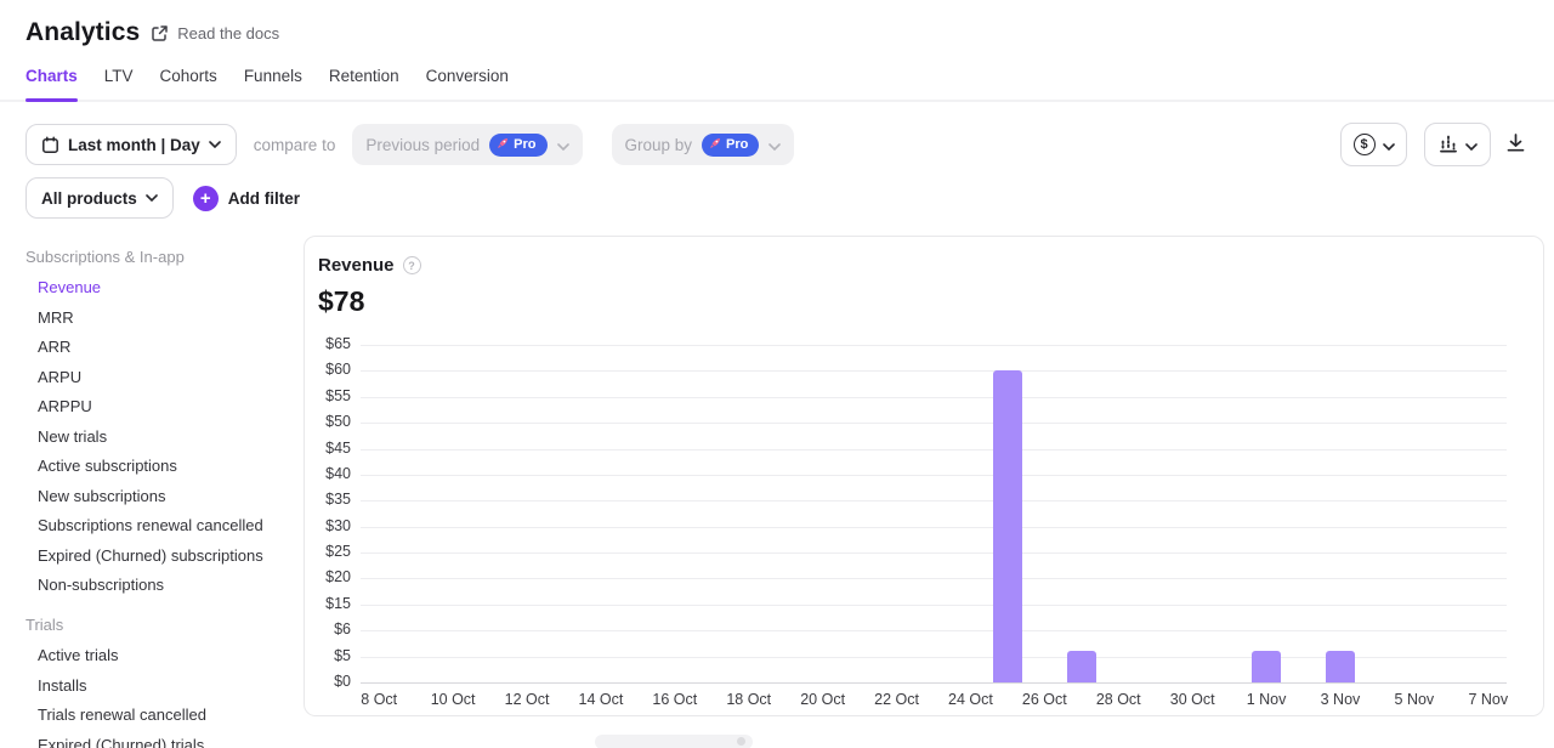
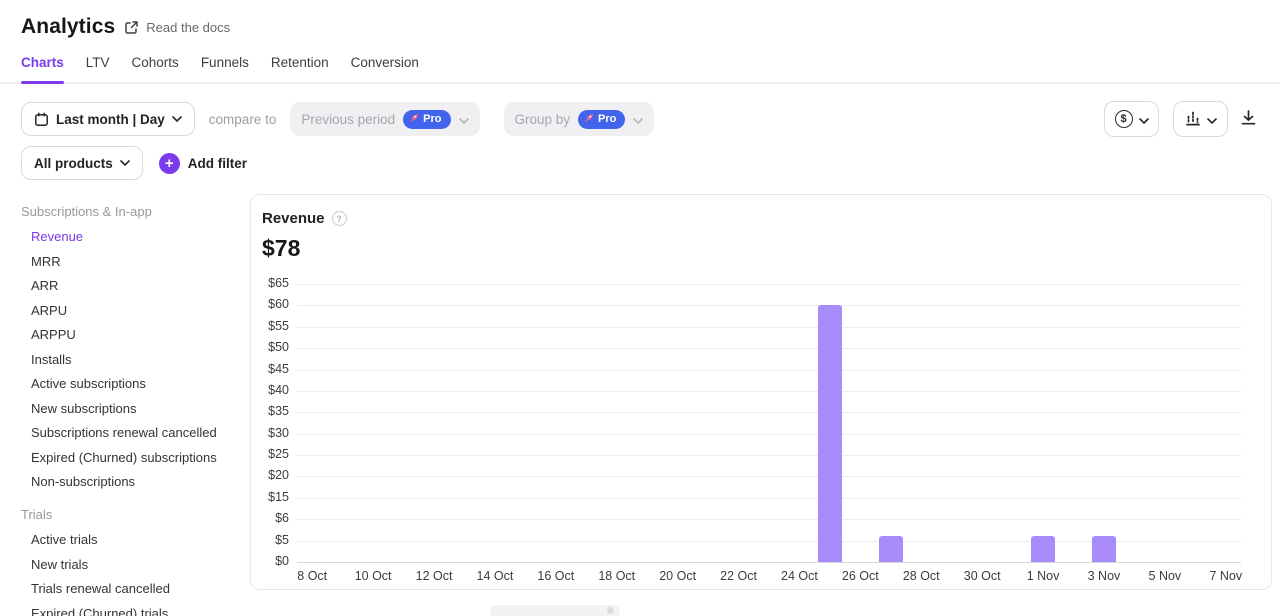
  Analytics
  Read the docs
  Charts
  LTV
  Cohorts
  Funnels
  Retention
  Conversion
  Last month | Day
  compare to
  Previous period
  Pro
  Group by
  Pro
  $
  All products
  +
  Add filter
  Subscriptions & In-app
  Revenue
  MRR
  ARR
  ARPU
  ARPPU
- New trials
+ Installs
  Active subscriptions
  New subscriptions
  Subscriptions renewal cancelled
  Expired (Churned) subscriptions
  Non-subscriptions
  Trials
  Active trials
- Installs
+ New trials
  Trials renewal cancelled
  Expired (Churned) trials
  Revenue
  ?
  $78
  $0
  $5
  $6
  $15
  $20
  $25
  $30
  $35
  $40
  $45
  $50
  $55
  $60
  $65
  8 Oct
  10 Oct
  12 Oct
  14 Oct
  16 Oct
  18 Oct
  20 Oct
  22 Oct
  24 Oct
  26 Oct
  28 Oct
  30 Oct
  1 Nov
  3 Nov
  5 Nov
  7 Nov
